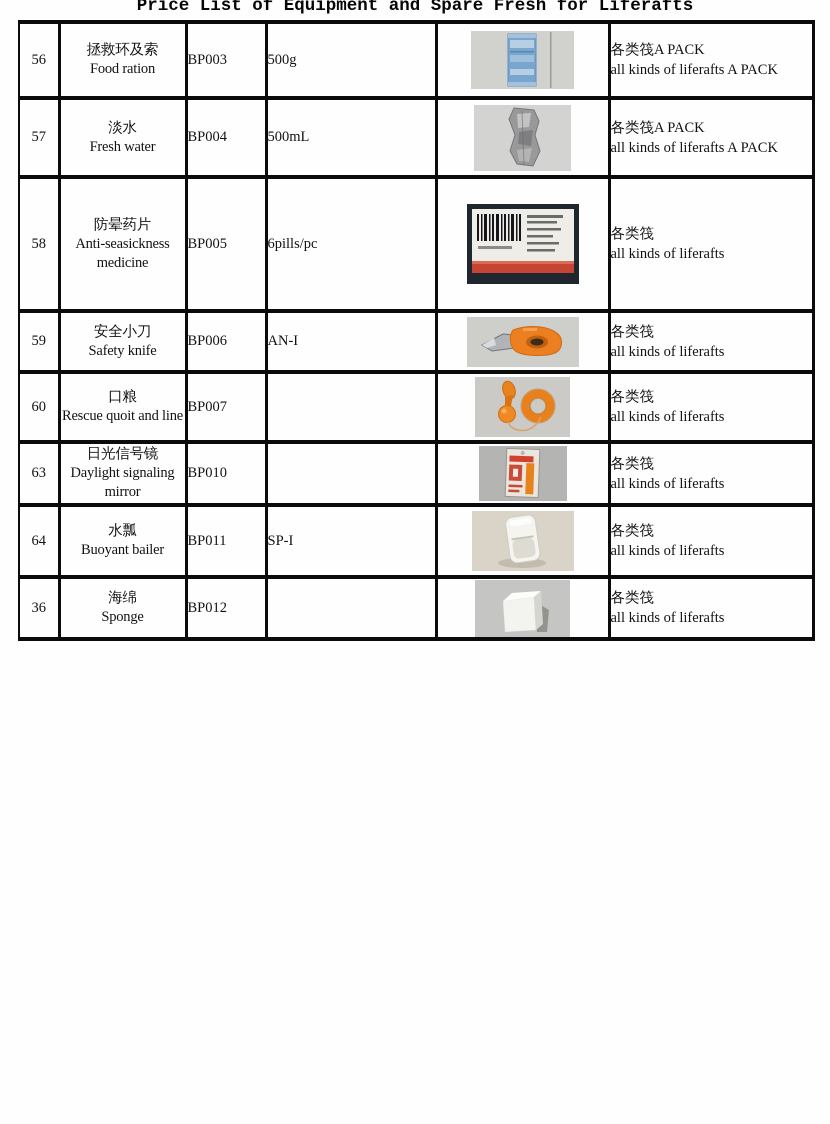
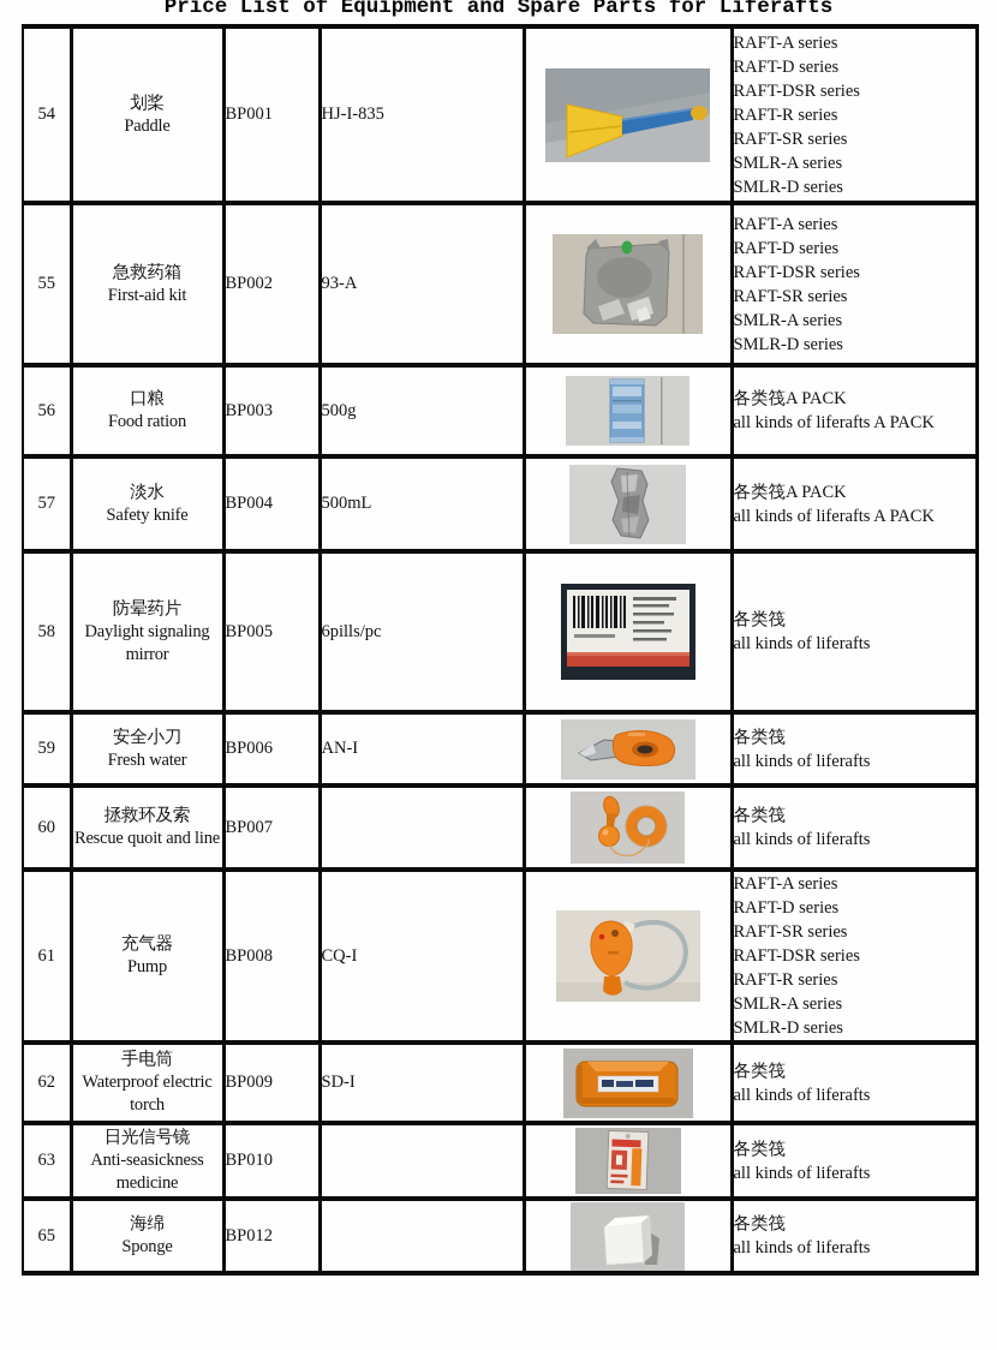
- Price List of Equipment and Spare Fresh for Liferafts
+ Price List of Equipment and Spare Parts for Liferafts
+ 54	划桨 Paddle	BP001	HJ-I-835		RAFT-A seriesRAFT-D seriesRAFT-DSR seriesRAFT-R seriesRAFT-SR seriesSMLR-A seriesSMLR-D series
+ 55	急救药箱 First-aid kit	BP002	93-A		RAFT-A seriesRAFT-D seriesRAFT-DSR seriesRAFT-SR seriesSMLR-A seriesSMLR-D series
- 56	拯救环及索 Food ration	BP003	500g		各类筏A PACKall kinds of liferafts A PACK
+ 56	口粮 Food ration	BP003	500g		各类筏A PACKall kinds of liferafts A PACK
- 57	淡水 Fresh water	BP004	500mL		各类筏A PACKall kinds of liferafts A PACK
+ 57	淡水 Safety knife	BP004	500mL		各类筏A PACKall kinds of liferafts A PACK
- 58	防晕药片 Anti-seasickness medicine	BP005	6pills/pc		各类筏all kinds of liferafts
+ 58	防晕药片 Daylight signaling mirror	BP005	6pills/pc		各类筏all kinds of liferafts
- 59	安全小刀 Safety knife	BP006	AN-I		各类筏all kinds of liferafts
+ 59	安全小刀 Fresh water	BP006	AN-I		各类筏all kinds of liferafts
- 60	口粮 Rescue quoit and line	BP007			各类筏all kinds of liferafts
+ 60	拯救环及索 Rescue quoit and line	BP007			各类筏all kinds of liferafts
+ 61	充气器 Pump	BP008	CQ-I		RAFT-A seriesRAFT-D seriesRAFT-SR seriesRAFT-DSR seriesRAFT-R seriesSMLR-A seriesSMLR-D series
+ 62	手电筒 Waterproof electric torch	BP009	SD-I		各类筏all kinds of liferafts
- 63	日光信号镜 Daylight signaling mirror	BP010			各类筏all kinds of liferafts
+ 63	日光信号镜 Anti-seasickness medicine	BP010			各类筏all kinds of liferafts
- 64	水瓢 Buoyant bailer	BP011	SP-I		各类筏all kinds of liferafts
- 36	海绵 Sponge	BP012			各类筏all kinds of liferafts
+ 65	海绵 Sponge	BP012			各类筏all kinds of liferafts
